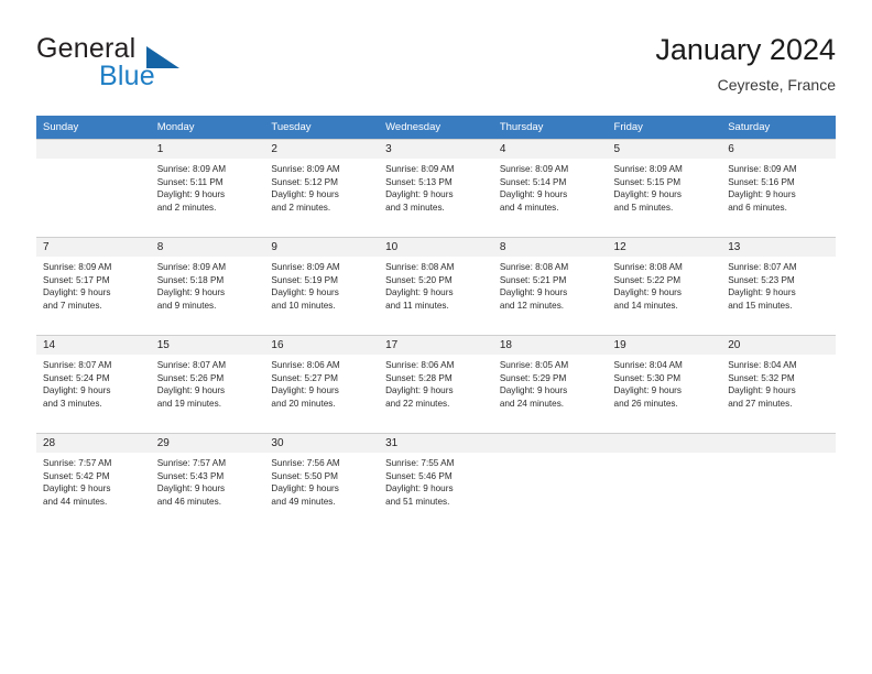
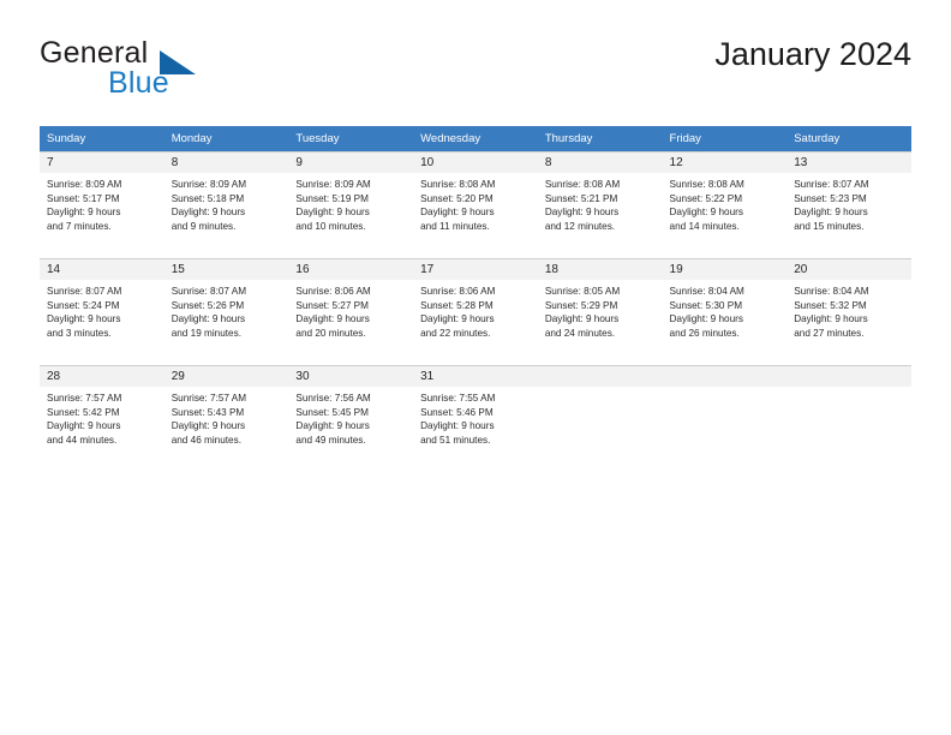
  General
  Blue
  January 2024
- Ceyreste, France
  Sunday	Monday	Tuesday	Wednesday	Thursday	Friday	Saturday
- 	1Sunrise: 8:09 AMSunset: 5:11 PMDaylight: 9 hoursand 2 minutes.	2Sunrise: 8:09 AMSunset: 5:12 PMDaylight: 9 hoursand 2 minutes.	3Sunrise: 8:09 AMSunset: 5:13 PMDaylight: 9 hoursand 3 minutes.	4Sunrise: 8:09 AMSunset: 5:14 PMDaylight: 9 hoursand 4 minutes.	5Sunrise: 8:09 AMSunset: 5:15 PMDaylight: 9 hoursand 5 minutes.	6Sunrise: 8:09 AMSunset: 5:16 PMDaylight: 9 hoursand 6 minutes.
  7Sunrise: 8:09 AMSunset: 5:17 PMDaylight: 9 hoursand 7 minutes.	8Sunrise: 8:09 AMSunset: 5:18 PMDaylight: 9 hoursand 9 minutes.	9Sunrise: 8:09 AMSunset: 5:19 PMDaylight: 9 hoursand 10 minutes.	10Sunrise: 8:08 AMSunset: 5:20 PMDaylight: 9 hoursand 11 minutes.	8Sunrise: 8:08 AMSunset: 5:21 PMDaylight: 9 hoursand 12 minutes.	12Sunrise: 8:08 AMSunset: 5:22 PMDaylight: 9 hoursand 14 minutes.	13Sunrise: 8:07 AMSunset: 5:23 PMDaylight: 9 hoursand 15 minutes.
  14Sunrise: 8:07 AMSunset: 5:24 PMDaylight: 9 hoursand 3 minutes.	15Sunrise: 8:07 AMSunset: 5:26 PMDaylight: 9 hoursand 19 minutes.	16Sunrise: 8:06 AMSunset: 5:27 PMDaylight: 9 hoursand 20 minutes.	17Sunrise: 8:06 AMSunset: 5:28 PMDaylight: 9 hoursand 22 minutes.	18Sunrise: 8:05 AMSunset: 5:29 PMDaylight: 9 hoursand 24 minutes.	19Sunrise: 8:04 AMSunset: 5:30 PMDaylight: 9 hoursand 26 minutes.	20Sunrise: 8:04 AMSunset: 5:32 PMDaylight: 9 hoursand 27 minutes.
- 28Sunrise: 7:57 AMSunset: 5:42 PMDaylight: 9 hoursand 44 minutes.	29Sunrise: 7:57 AMSunset: 5:43 PMDaylight: 9 hoursand 46 minutes.	30Sunrise: 7:56 AMSunset: 5:50 PMDaylight: 9 hoursand 49 minutes.	31Sunrise: 7:55 AMSunset: 5:46 PMDaylight: 9 hoursand 51 minutes.
+ 28Sunrise: 7:57 AMSunset: 5:42 PMDaylight: 9 hoursand 44 minutes.	29Sunrise: 7:57 AMSunset: 5:43 PMDaylight: 9 hoursand 46 minutes.	30Sunrise: 7:56 AMSunset: 5:45 PMDaylight: 9 hoursand 49 minutes.	31Sunrise: 7:55 AMSunset: 5:46 PMDaylight: 9 hoursand 51 minutes.
